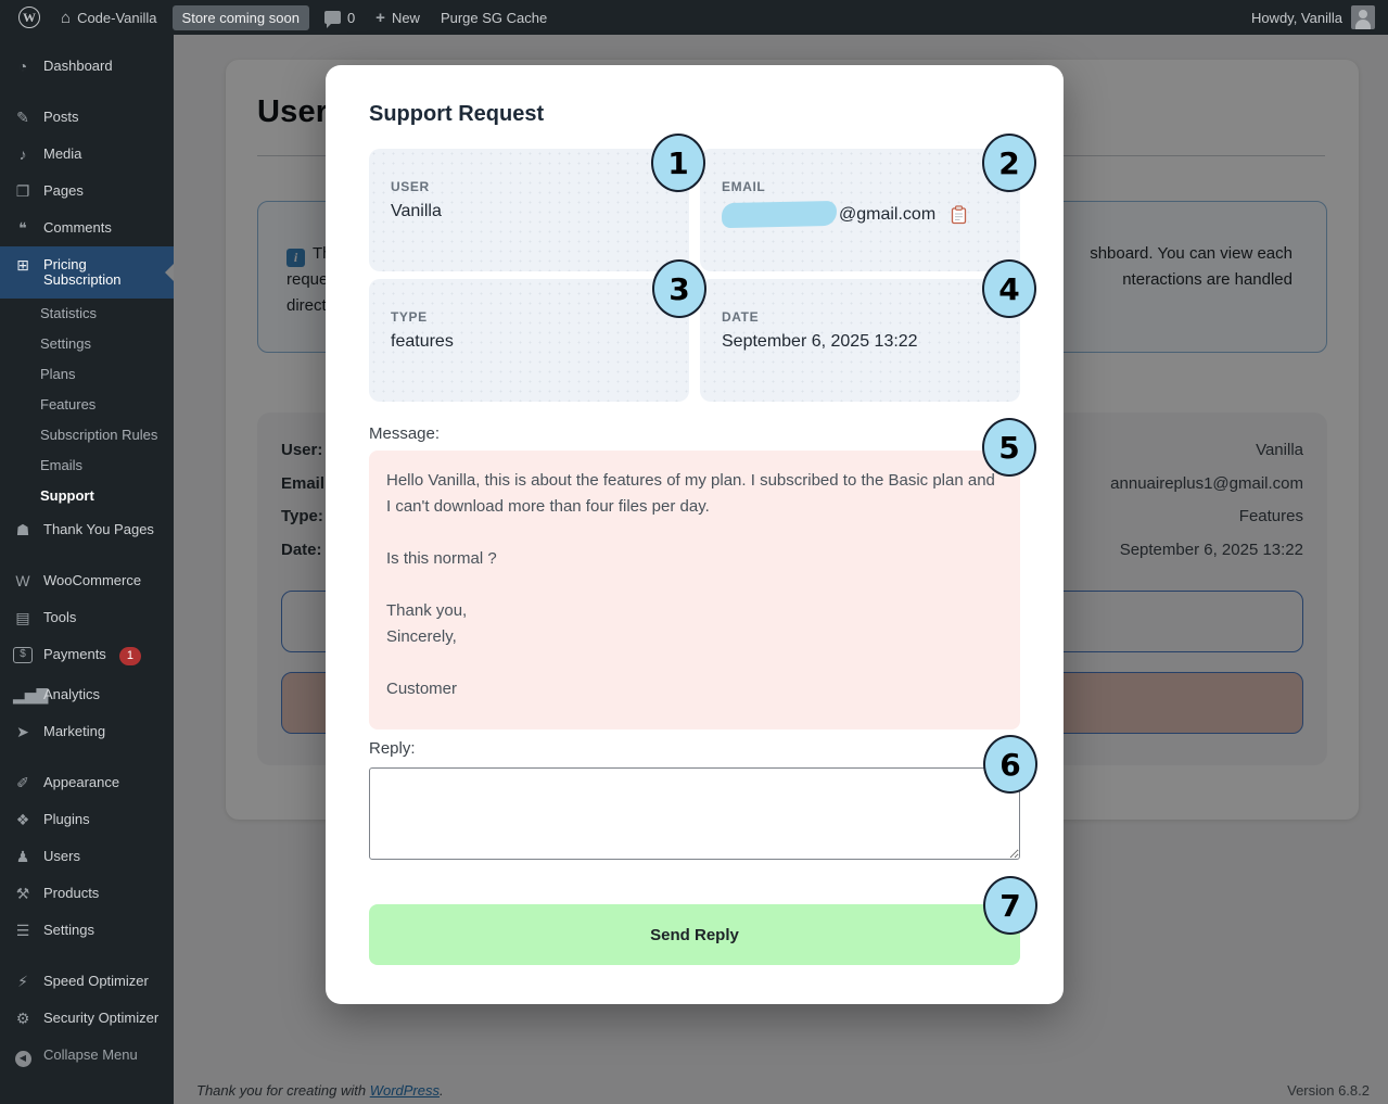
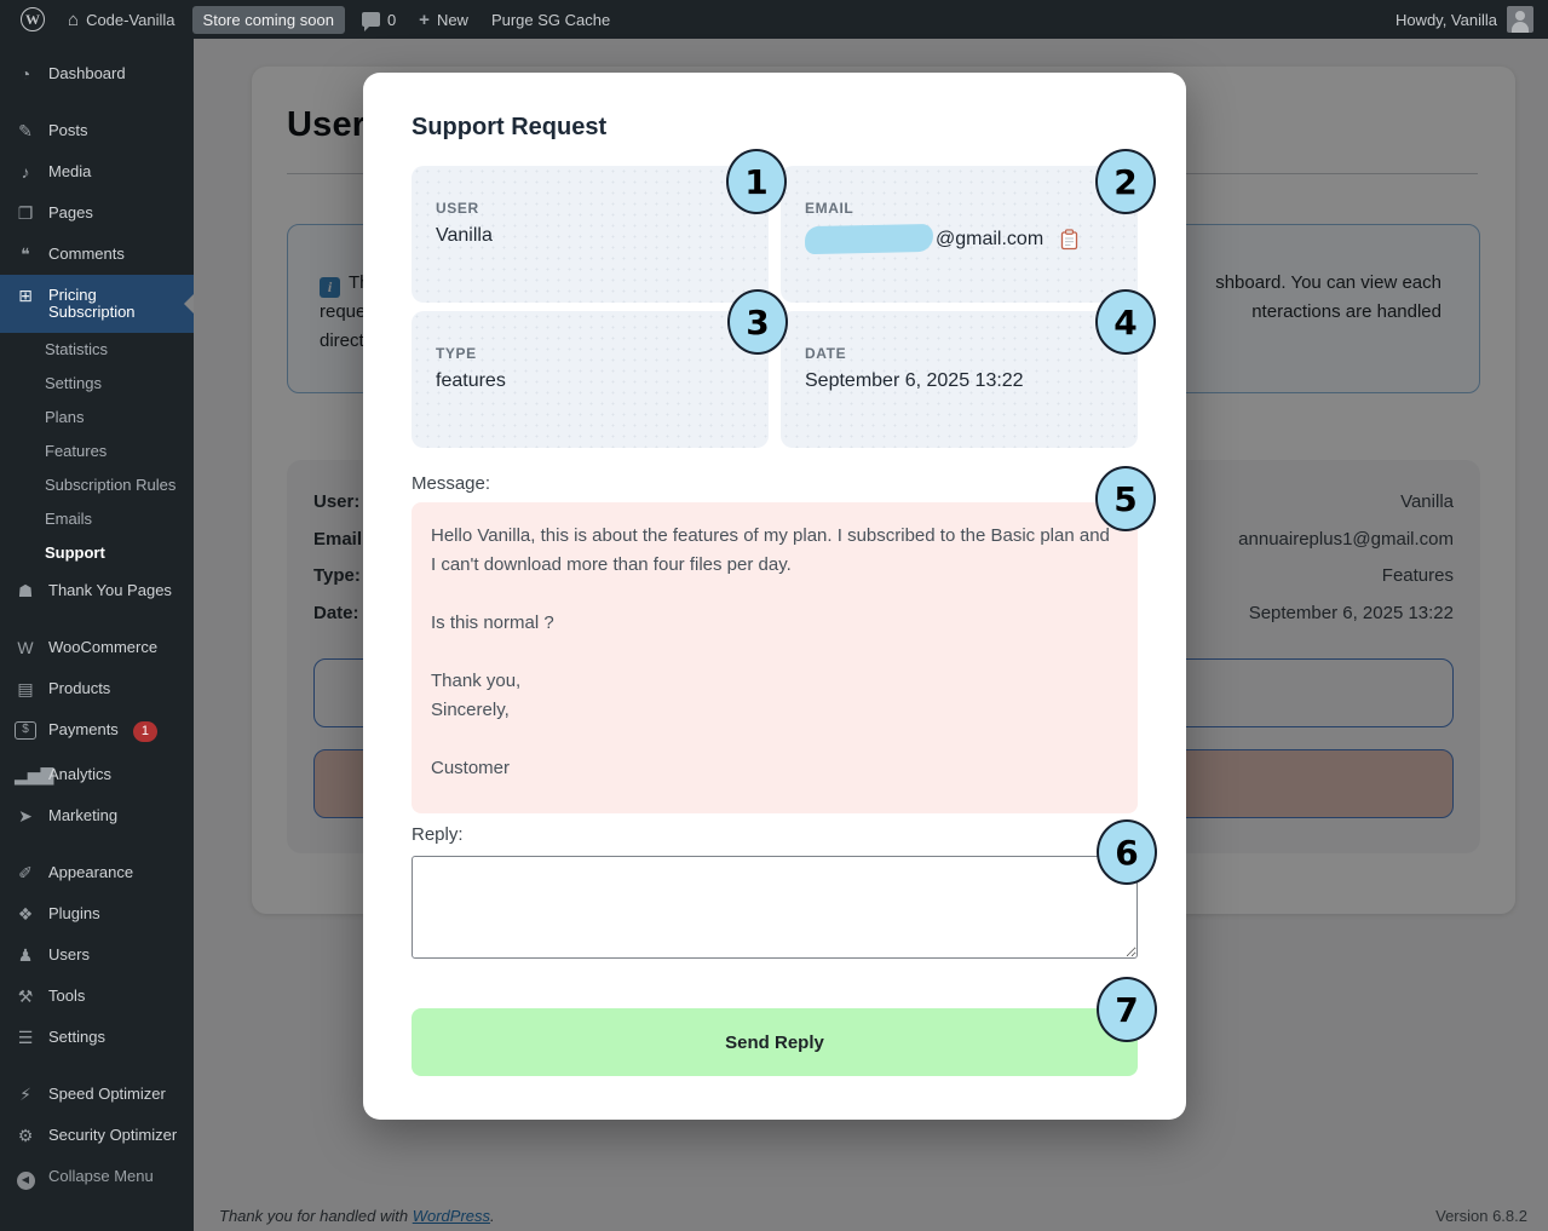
  W
  ⌂
  Code-Vanilla
  Store coming soon
  0
  +
  New
  Purge SG Cache
  Howdy, Vanilla
  ◔
  Dashboard
  ✎
  Posts
  ♪
  Media
  ❐
  Pages
  ❝
  Comments
  ⊞
  Pricing Subscription
  Statistics
  Settings
  Plans
  Features
  Subscription Rules
  Emails
  Support
  ☗
  Thank You Pages
  W
  WooCommerce
  ▤
- Tools
+ Products
  $
  Payments
  1
  ▂▅▇
  Analytics
  ➤
  Marketing
  ✐
  Appearance
  ❖
  Plugins
  ♟
  Users
  ⚒
- Products
+ Tools
  ☰
  Settings
  ⚡
  Speed Optimizer
  ⚙
  Security Optimizer
  ◀
  Collapse Menu
  User
  reque
  direct
  shboard. You can view each
  nteractions are handled
  User:
  Vanilla
  Email
  annuaireplus1@gmail.com
  Type:
  Features
  Date:
  September 6, 2025 13:22
- Thank you for creating with WordPress.
+ Thank you for handled with WordPress.
  Version 6.8.2
  Support Request
  USER
  Vanilla
  EMAIL
  @gmail.com
  TYPE
  features
  DATE
  September 6, 2025 13:22
  Message:
  Hello Vanilla, this is about the features of my plan. I subscribed to the Basic plan and I can't download more than four files per day.
  Is this normal ?
  Thank you,
  Sincerely,
  Customer
  Reply:
  Send Reply
  1
  2
  3
  4
  5
  6
  7
